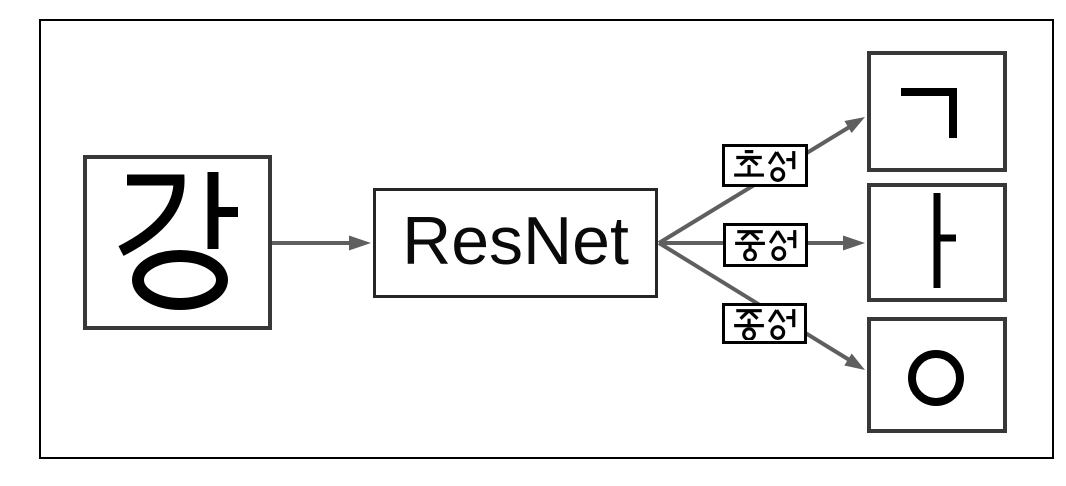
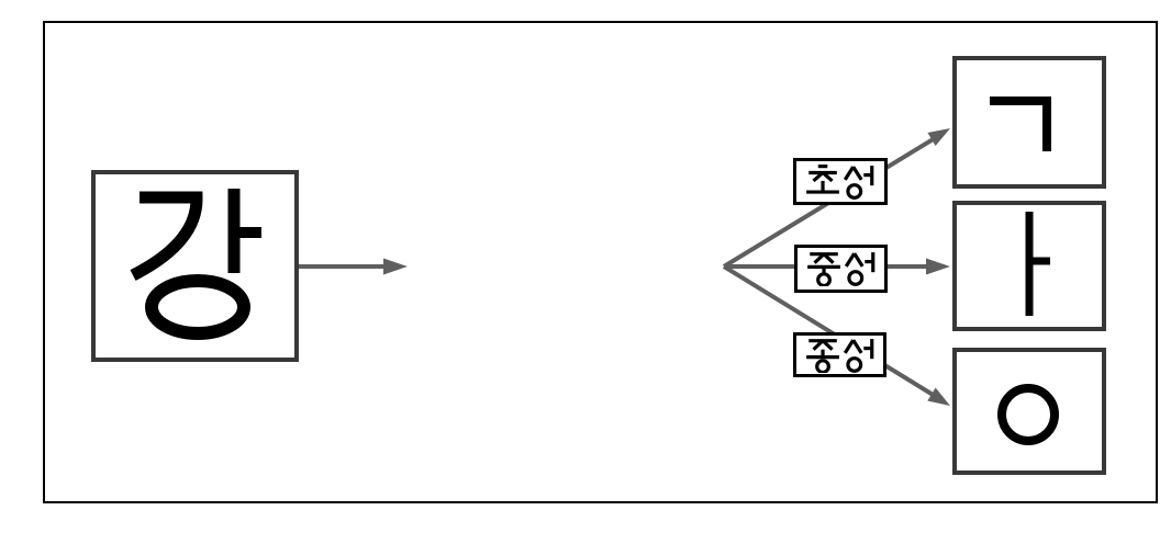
- ResNet
